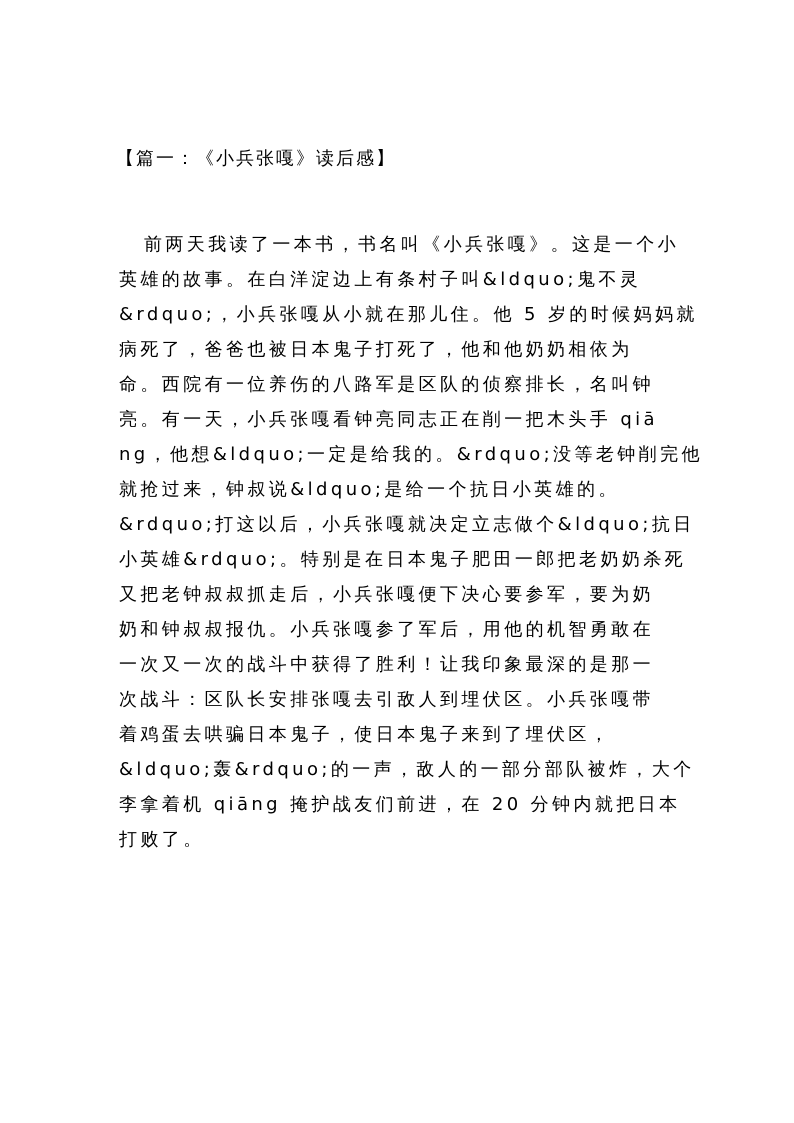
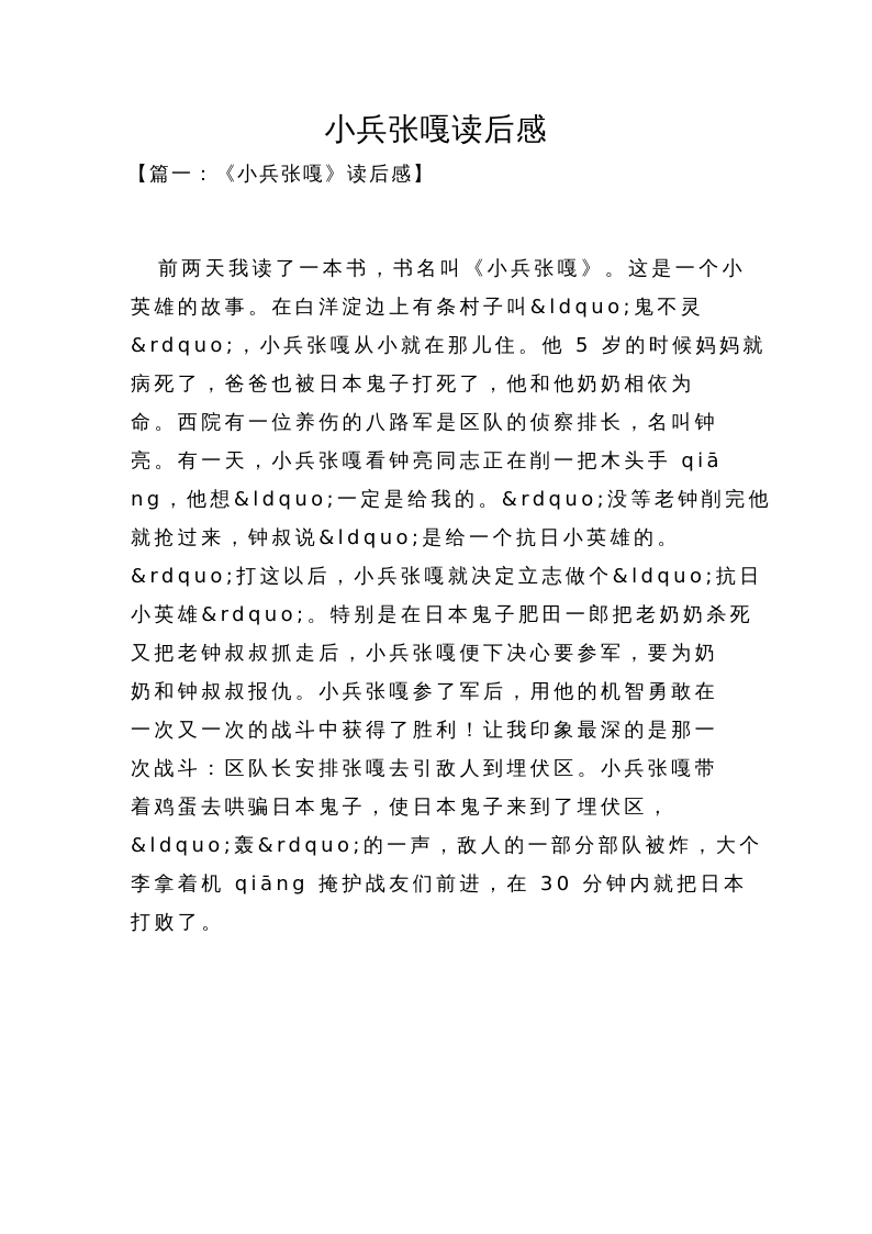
+ 小兵张嘎读后感
  【篇一：《小兵张嘎》读后感】
  前两天我读了一本书，书名叫《小兵张嘎》。这是一个小
  英雄的故事。在白洋淀边上有条村子叫&ldquo;鬼不灵
  &rdquo;，小兵张嘎从小就在那儿住。他 5 岁的时候妈妈就
  病死了，爸爸也被日本鬼子打死了，他和他奶奶相依为
  命。西院有一位养伤的八路军是区队的侦察排长，名叫钟
  亮。有一天，小兵张嘎看钟亮同志正在削一把木头手 qiā
  ng，他想&ldquo;一定是给我的。&rdquo;没等老钟削完他
  就抢过来，钟叔说&ldquo;是给一个抗日小英雄的。
  &rdquo;打这以后，小兵张嘎就决定立志做个&ldquo;抗日
  小英雄&rdquo;。特别是在日本鬼子肥田一郎把老奶奶杀死
  又把老钟叔叔抓走后，小兵张嘎便下决心要参军，要为奶
  奶和钟叔叔报仇。小兵张嘎参了军后，用他的机智勇敢在
  一次又一次的战斗中获得了胜利！让我印象最深的是那一
  次战斗：区队长安排张嘎去引敌人到埋伏区。小兵张嘎带
  着鸡蛋去哄骗日本鬼子，使日本鬼子来到了埋伏区，
  &ldquo;轰&rdquo;的一声，敌人的一部分部队被炸，大个
- 李拿着机 qiāng 掩护战友们前进，在 20 分钟内就把日本
+ 李拿着机 qiāng 掩护战友们前进，在 30 分钟内就把日本
  打败了。
